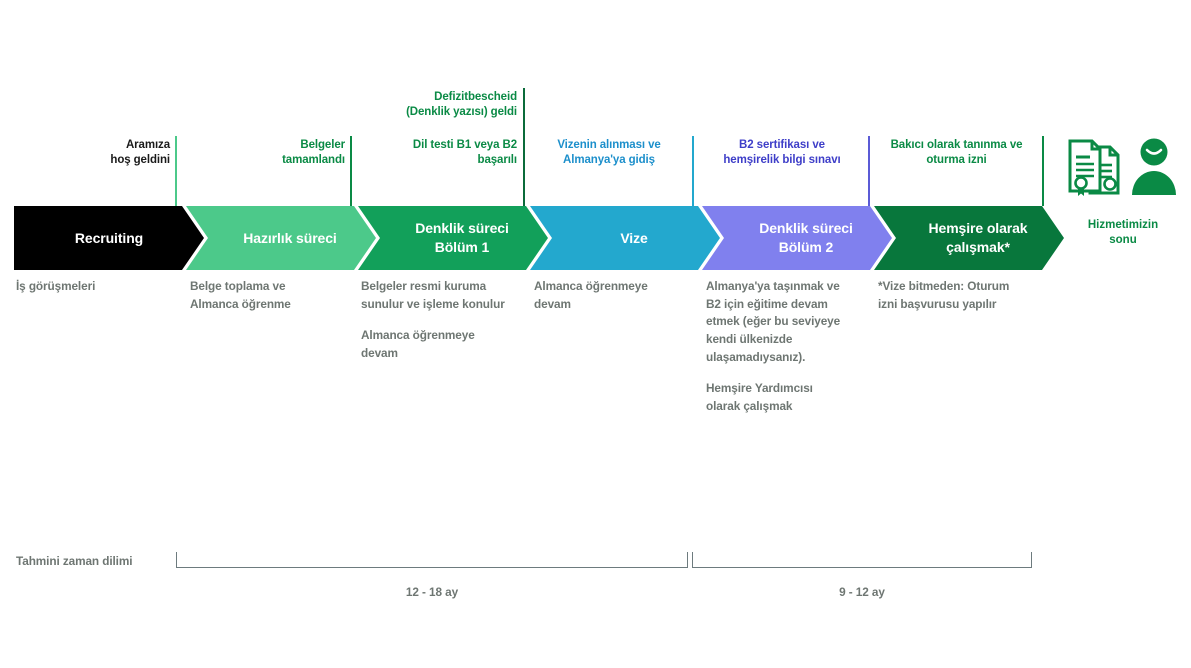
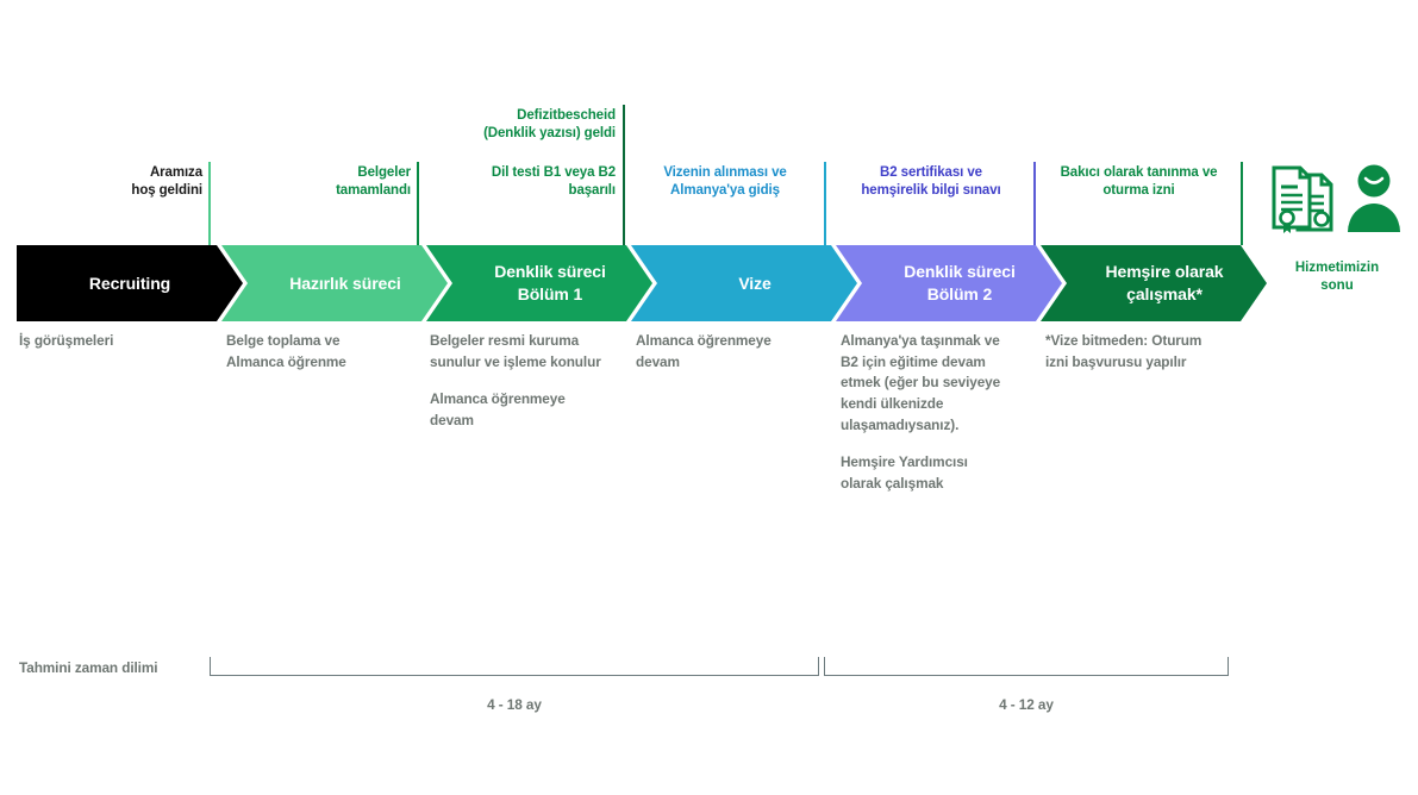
  Aramıza
  hoş geldini
  Belgeler
  tamamlandı
  Defizitbescheid
  (Denklik yazısı) geldi
  Dil testi B1 veya B2
  başarılı
  Vizenin alınması ve
  Almanya'ya gidiş
  B2 sertifikası ve
  hemşirelik bilgi sınavı
  Bakıcı olarak tanınma ve
  oturma izni
  Recruiting
  Hazırlık süreci
  Denklik süreci
  Bölüm 1
  Vize
  Denklik süreci
  Bölüm 2
  Hemşire olarak
  çalışmak*
  İş görüşmeleri
  Belge toplama ve
  Almanca öğrenme
  Belgeler resmi kuruma
  sunulur ve işleme konulur
  Almanca öğrenmeye
  devam
  Almanca öğrenmeye
  devam
  Almanya'ya taşınmak ve
  B2 için eğitime devam
  etmek (eğer bu seviyeye
  kendi ülkenizde
  ulaşamadıysanız).
  Hemşire Yardımcısı
  olarak çalışmak
  *Vize bitmeden: Oturum
  izni başvurusu yapılır
  Hizmetimizin
  sonu
  Tahmini zaman dilimi
- 12 - 18 ay
+ 4 - 18 ay
- 9 - 12 ay
+ 4 - 12 ay
